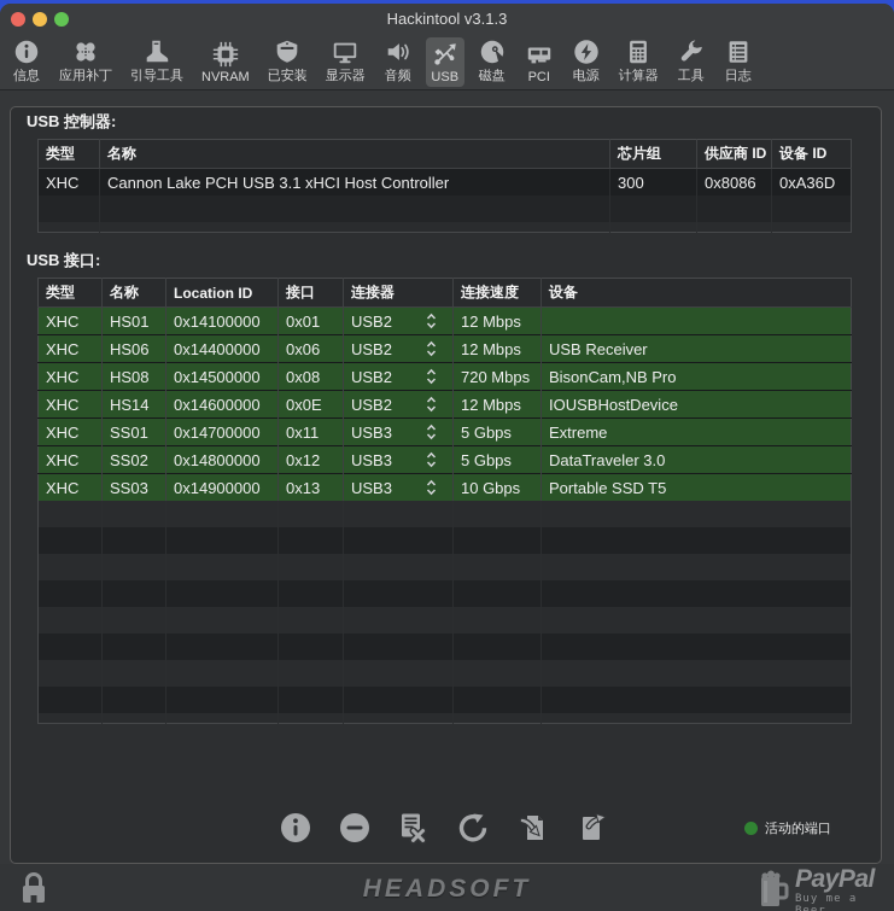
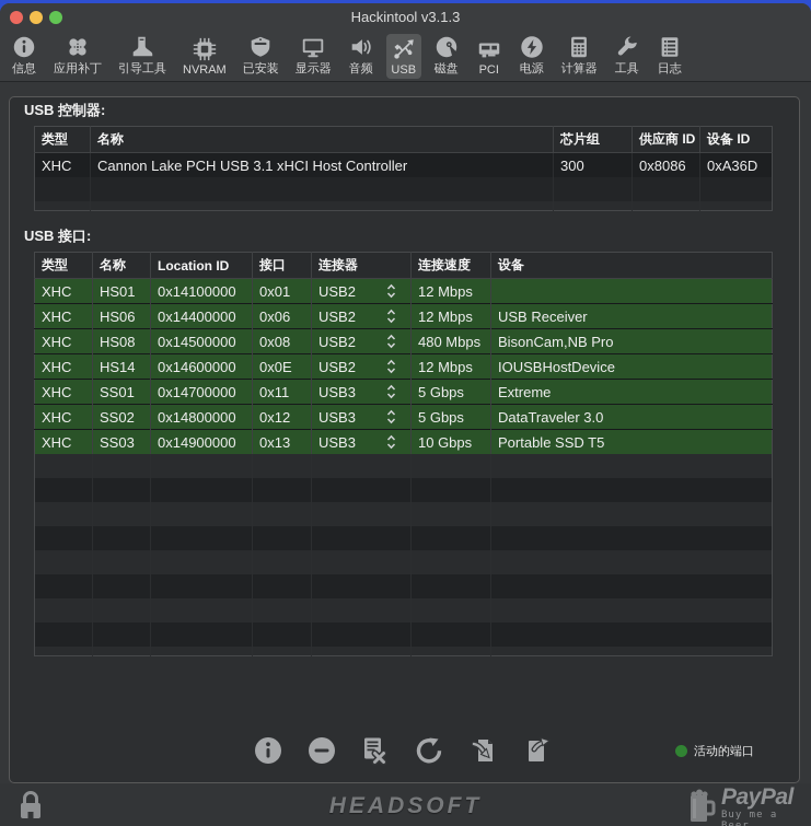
  Hackintool v3.1.3
  信息
  应用补丁
  引导工具
  NVRAM
  已安装
  显示器
  音频
  USB
  磁盘
  PCI
  电源
  计算器
  工具
  日志
  USB 控制器:
  类型	名称	芯片组	供应商 ID	设备 ID
  XHC	Cannon Lake PCH USB 3.1 xHCI Host Controller	300	0x8086	0xA36D
  USB 接口:
  类型	名称	Location ID	接口	连接器	连接速度	设备
  XHC	HS01	0x14100000	0x01	USB2	12 Mbps
  XHC	HS06	0x14400000	0x06	USB2	12 Mbps	USB Receiver
- XHC	HS08	0x14500000	0x08	USB2	720 Mbps	BisonCam,NB Pro
+ XHC	HS08	0x14500000	0x08	USB2	480 Mbps	BisonCam,NB Pro
  XHC	HS14	0x14600000	0x0E	USB2	12 Mbps	IOUSBHostDevice
  XHC	SS01	0x14700000	0x11	USB3	5 Gbps	Extreme
  XHC	SS02	0x14800000	0x12	USB3	5 Gbps	DataTraveler 3.0
  XHC	SS03	0x14900000	0x13	USB3	10 Gbps	Portable SSD T5
  活动的端口
  HEADSOFT
  PayPal
